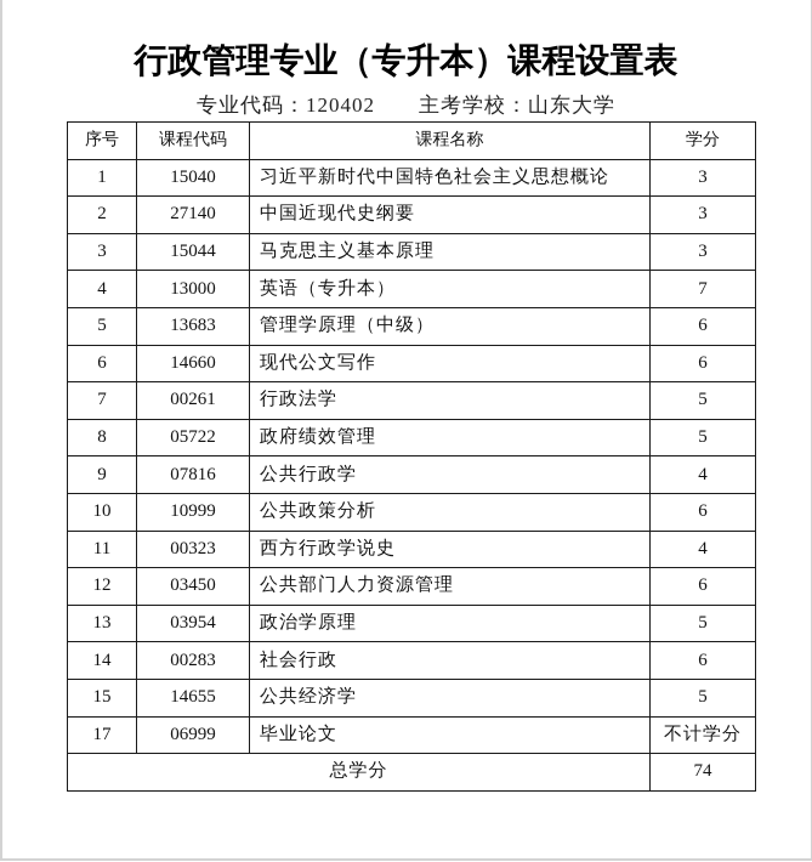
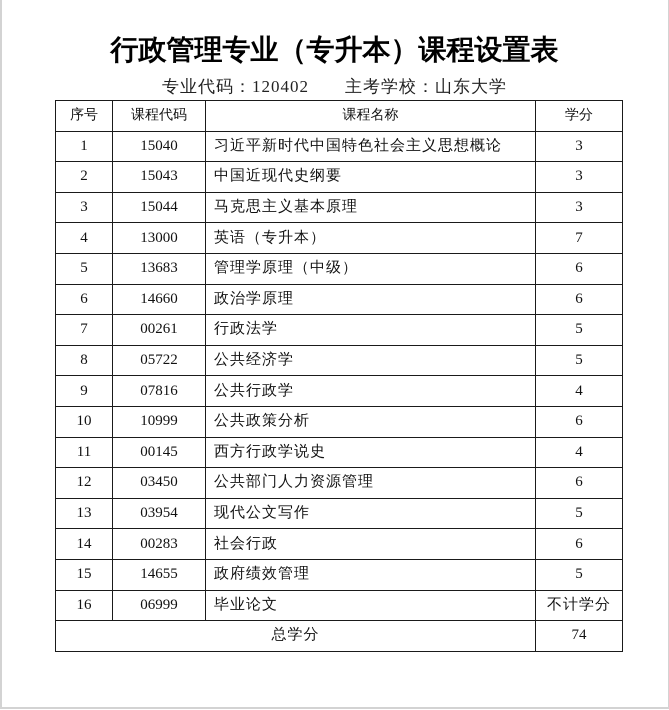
  行政管理专业（专升本）课程设置表
  专业代码：120402 主考学校：山东大学
  序号	课程代码	课程名称	学分
  1	15040	习近平新时代中国特色社会主义思想概论	3
- 2	27140	中国近现代史纲要	3
+ 2	15043	中国近现代史纲要	3
  3	15044	马克思主义基本原理	3
  4	13000	英语（专升本）	7
  5	13683	管理学原理（中级）	6
- 6	14660	现代公文写作	6
+ 6	14660	政治学原理	6
  7	00261	行政法学	5
- 8	05722	政府绩效管理	5
+ 8	05722	公共经济学	5
  9	07816	公共行政学	4
  10	10999	公共政策分析	6
- 11	00323	西方行政学说史	4
+ 11	00145	西方行政学说史	4
  12	03450	公共部门人力资源管理	6
- 13	03954	政治学原理	5
+ 13	03954	现代公文写作	5
  14	00283	社会行政	6
- 15	14655	公共经济学	5
+ 15	14655	政府绩效管理	5
- 17	06999	毕业论文	不计学分
+ 16	06999	毕业论文	不计学分
  总学分	74
